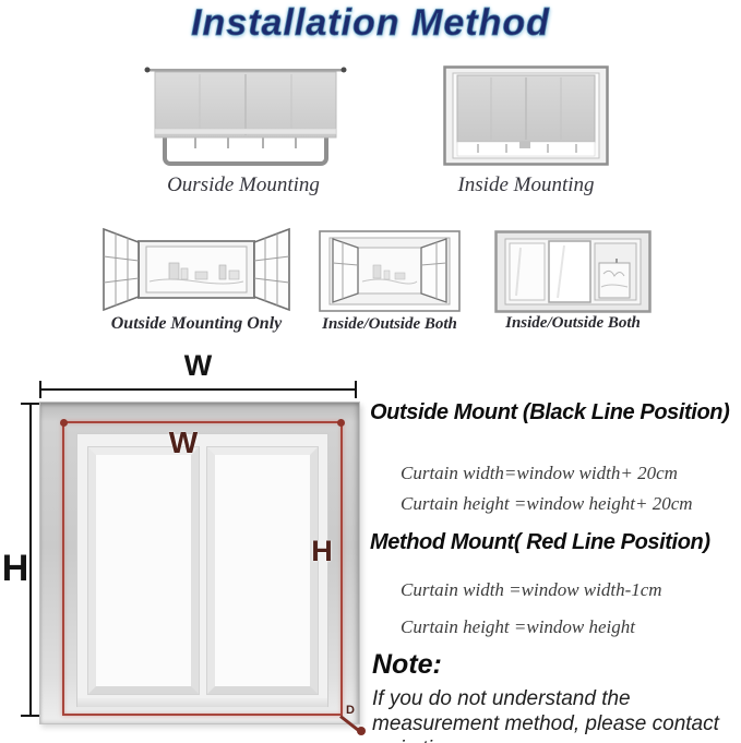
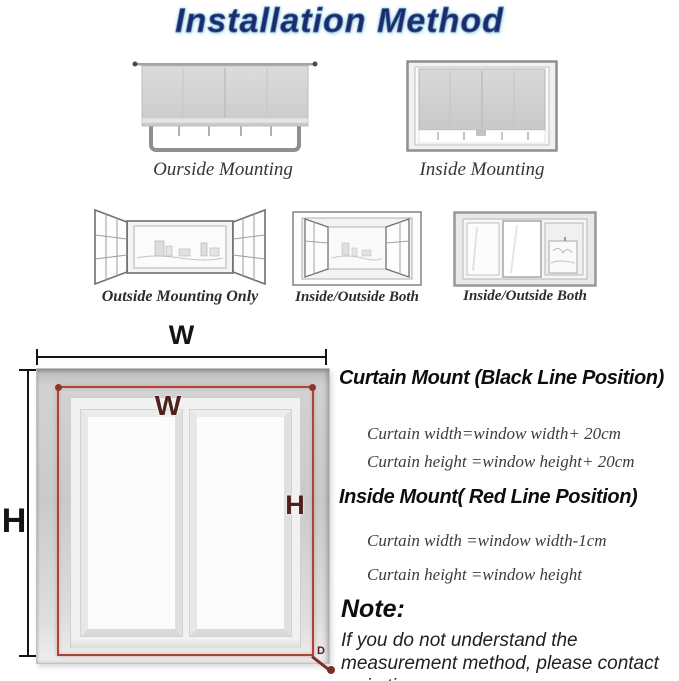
  Installation Method
  Ourside Mounting
  Inside Mounting
  Outside Mounting Only
  Inside/Outside Both
  Inside/Outside Both
  W
  H
  W
  H
  D
- Outside Mount (Black Line Position)
+ Curtain Mount (Black Line Position)
  Curtain width=window width+ 20cm
  Curtain height =window height+ 20cm
- Method Mount( Red Line Position)
+ Inside Mount( Red Line Position)
  Curtain width =window width-1cm
  Curtain height =window height
  Note:
  If you do not understand the measurement method, please contact
